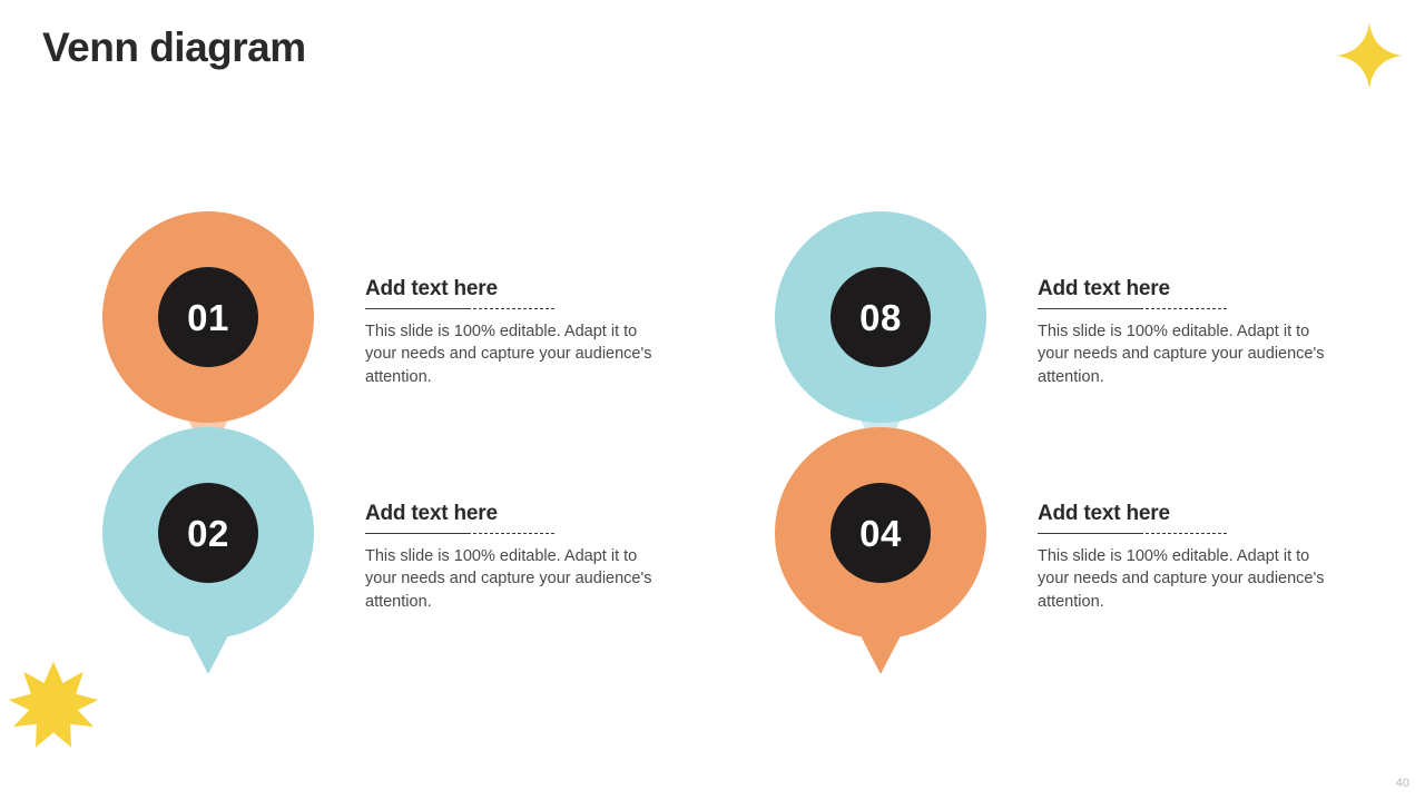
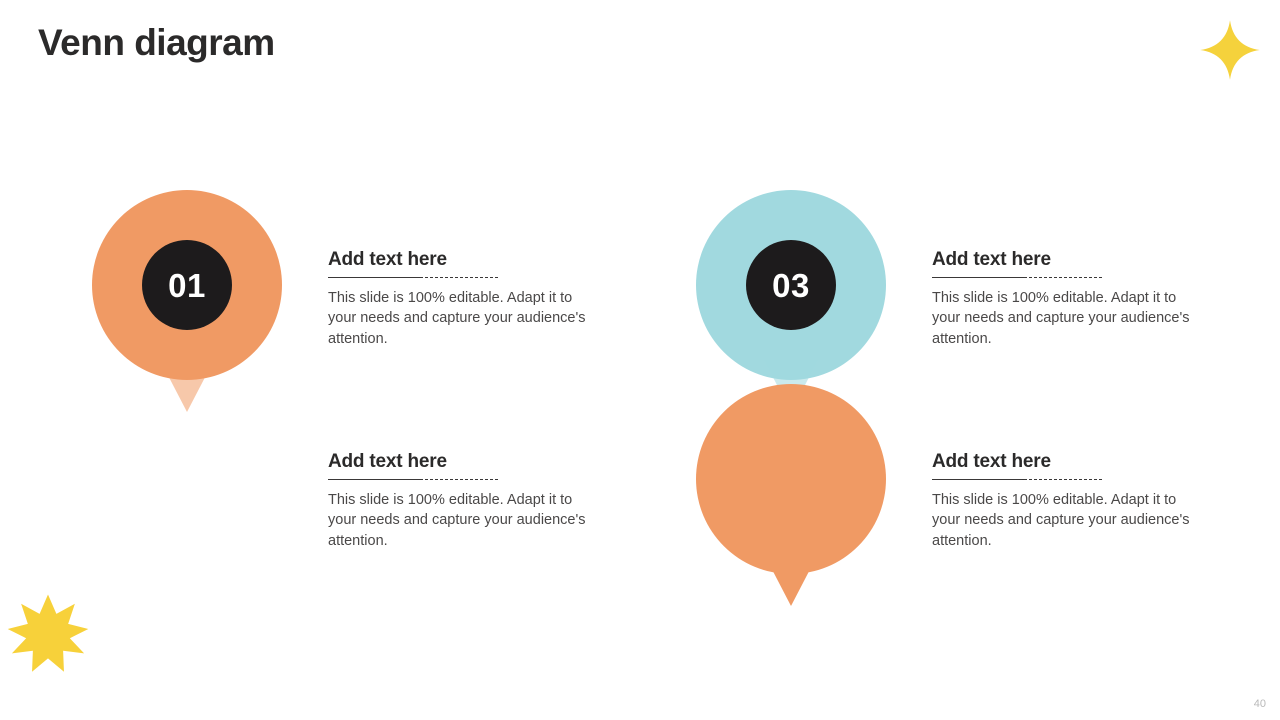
  Venn diagram
  01
  Add text here
  This slide is 100% editable. Adapt it to your needs and capture your audience's attention.
- 02
  Add text here
  This slide is 100% editable. Adapt it to your needs and capture your audience's attention.
- 08
+ 03
  Add text here
  This slide is 100% editable. Adapt it to your needs and capture your audience's attention.
- 04
  Add text here
  This slide is 100% editable. Adapt it to your needs and capture your audience's attention.
  40
